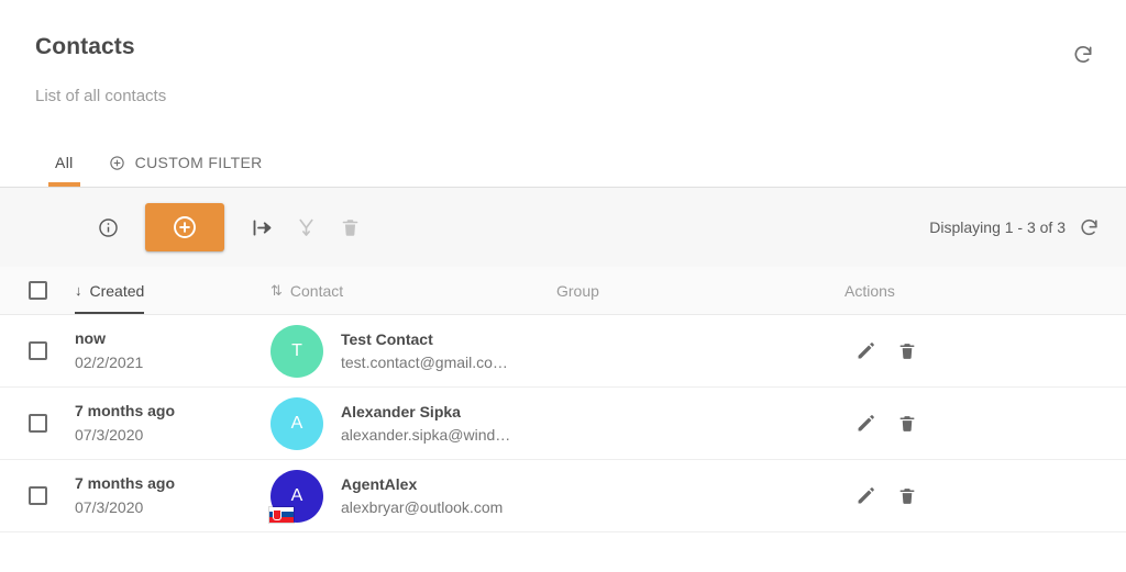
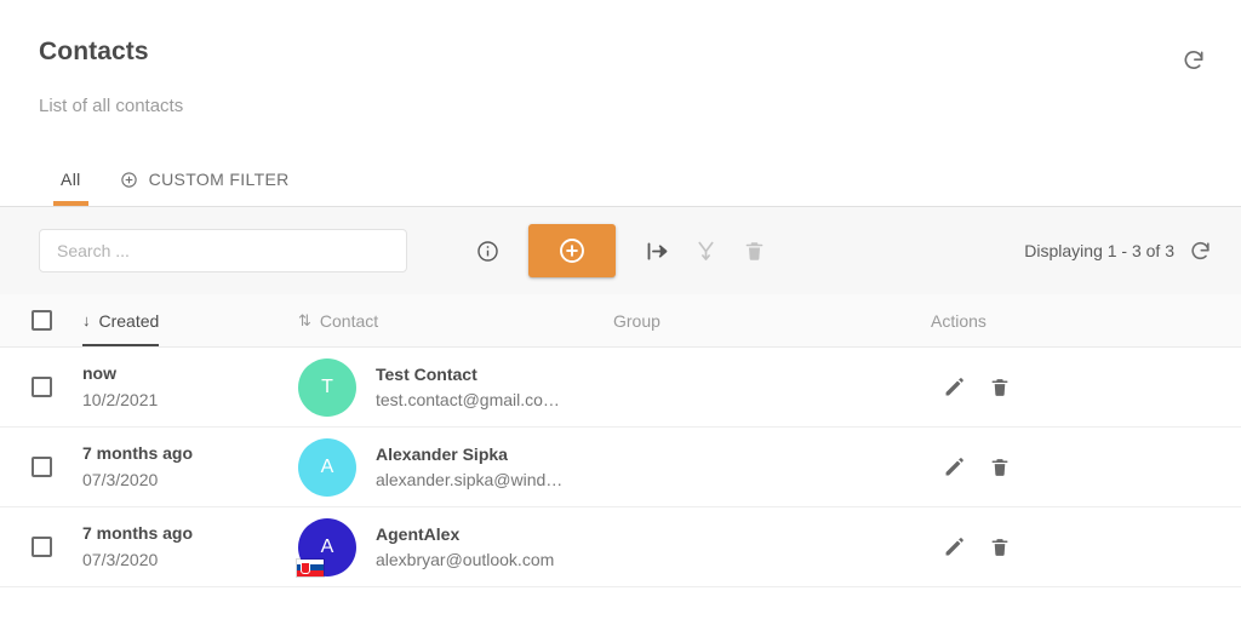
  Contacts
  List of all contacts
  All
  CUSTOM FILTER
+ Search ...
  Displaying 1 - 3 of 3
  ↓
  Created
  ⇅
  Contact
  Group
  Actions
  now
- 02/2/2021
+ 10/2/2021
  T
  Test Contact
  test.contact@gmail.co…
  7 months ago
  07/3/2020
  A
  Alexander Sipka
  alexander.sipka@wind…
  7 months ago
  07/3/2020
  A
  AgentAlex
  alexbryar@outlook.com
